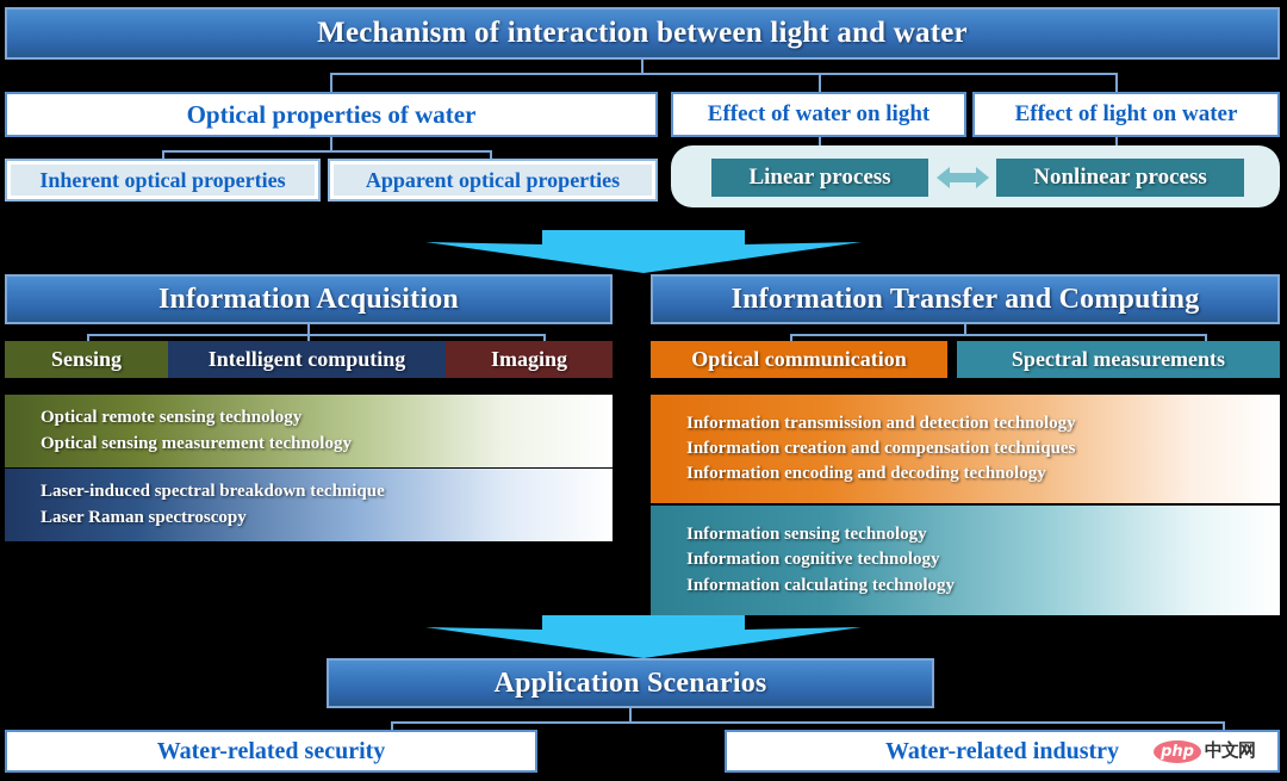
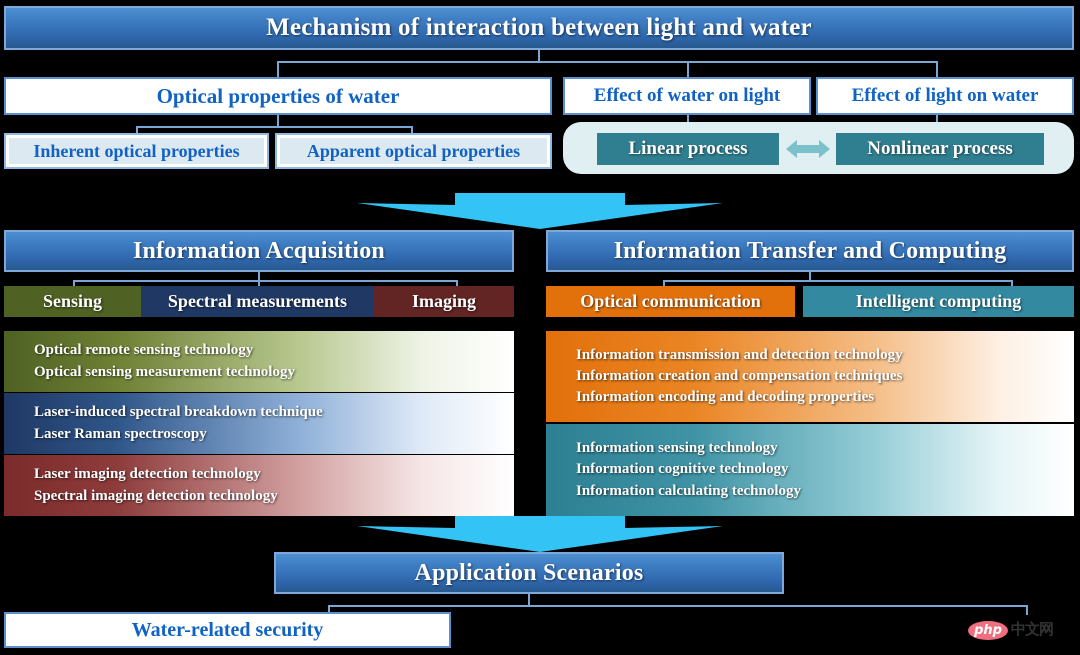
  Mechanism of interaction between light and water
  Optical properties of water
  Effect of water on light
  Effect of light on water
  Inherent optical properties
  Apparent optical properties
  Linear process
  Nonlinear process
  Information Acquisition
  Sensing
- Intelligent computing
+ Spectral measurements
  Imaging
  Optical remote sensing technology
  Optical sensing measurement technology
  Laser-induced spectral breakdown technique
  Laser Raman spectroscopy
+ Laser imaging detection technology
+ Spectral imaging detection technology
  Information Transfer and Computing
  Optical communication
- Spectral measurements
+ Intelligent computing
  Information transmission and detection technology
  Information creation and compensation techniques
- Information encoding and decoding technology
+ Information encoding and decoding properties
  Information sensing technology
  Information cognitive technology
  Information calculating technology
  Application Scenarios
  Water-related security
- Water-related industry
  php
  中文网
